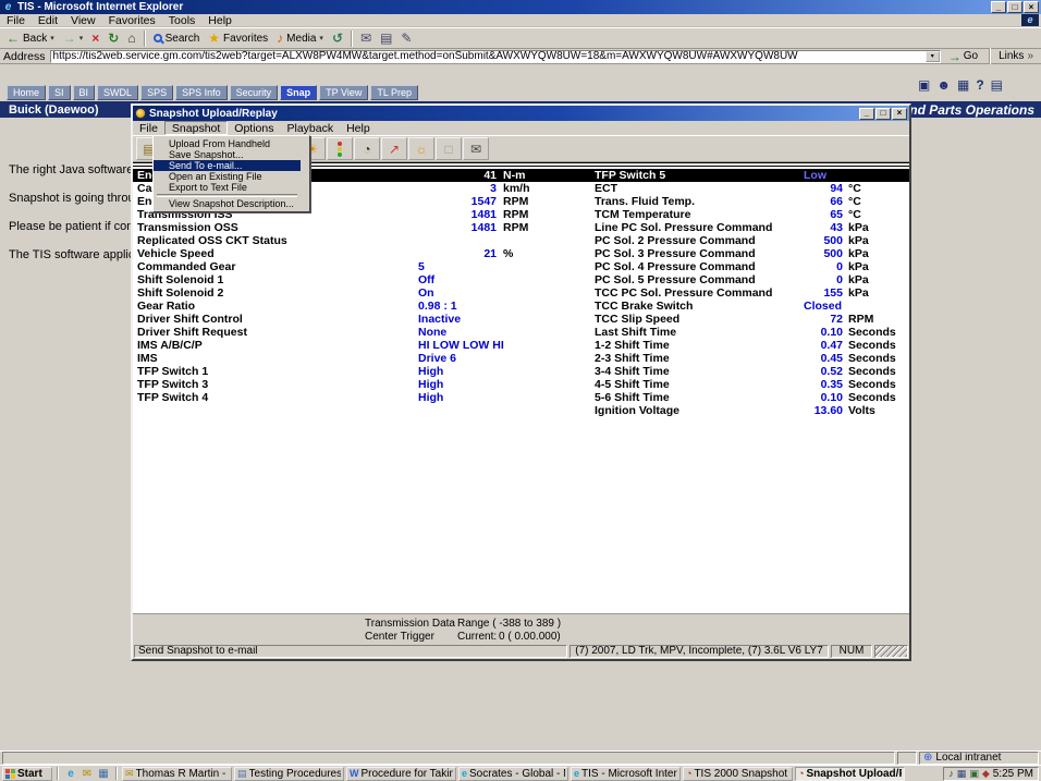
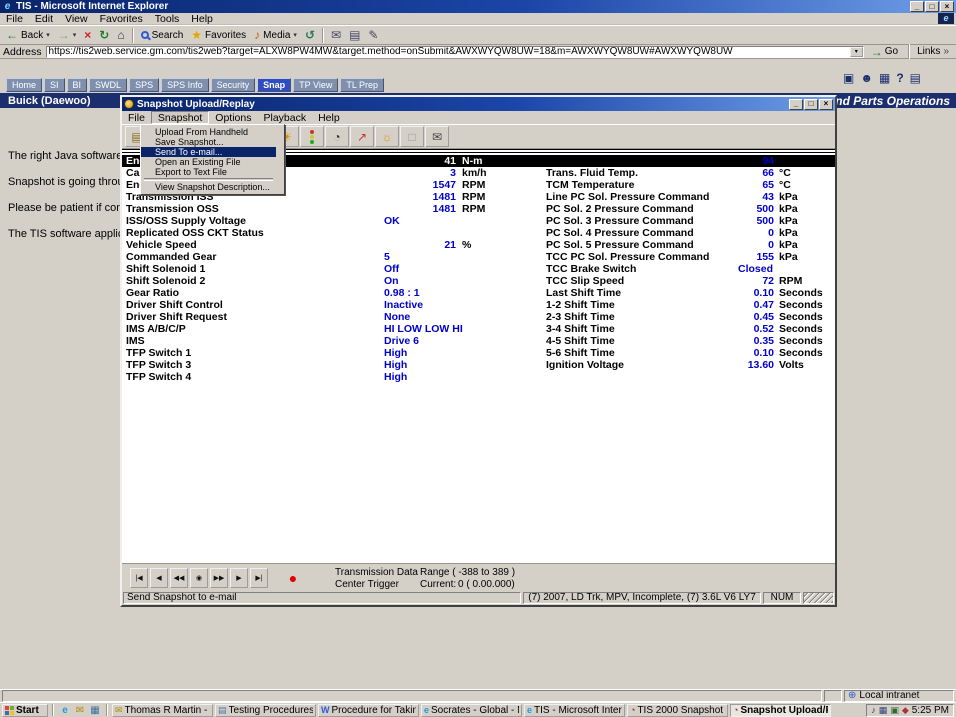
  TIS - Microsoft Internet Explorer
  _
  □
  ×
  File Edit View Favorites Tools Help
  ←
  Back
  →
  ×
  ↻
  ⌂
  Search
  ★
  Favorites
  ♪
  Media
  ↺
  ✉
  ▤
  ✎
  Address
  https://tis2web.service.gm.com/tis2web?target=ALXW8PW4MW&target.method=onSubmit&AWXWYQW8UW=18&m=AWXWYQW8UW#AWXWYQW8UW
  →
  Go
  Links
  »
  Home
  SI
  BI
  SWDL
  SPS
  SPS Info
  Security
  Snap
  TP View
  TL Prep
  ▣
  ☻
  ▦
  ?
  ▤
  Buick (Daewoo)
  nd Parts Operations
  The right Java softwar
  Snapshot is going thro
  Please be patient if co
  The TIS software appli
  Snapshot Upload/Replay
  _
  □
  ×
  File
  Snapshot
  Options
  Playback
  Help
  ▤
  ☀
  ◔
  ↗
  ☼
  □
  ✉
  41
  N-m
  3
  km/h
  1547
  RPM
  Transmission ISS
  1481
  RPM
  Transmission OSS
  1481
  RPM
+ ISS/OSS Supply Voltage
+ OK
  Replicated OSS CKT Status
  Vehicle Speed
  21
  %
  Commanded Gear
  5
  Shift Solenoid 1
  Off
  Shift Solenoid 2
  On
  Gear Ratio
  0.98 : 1
  Driver Shift Control
  Inactive
  Driver Shift Request
  None
  IMS A/B/C/P
  HI LOW LOW HI
  IMS
  Drive 6
  TFP Switch 1
  High
  TFP Switch 3
  High
  TFP Switch 4
  High
- TFP Switch 5
- Low
  ECT
  94
  °C
  Trans. Fluid Temp.
  66
  °C
  TCM Temperature
  65
  °C
  Line PC Sol. Pressure Command
  43
  kPa
  PC Sol. 2 Pressure Command
  500
  kPa
  PC Sol. 3 Pressure Command
  500
  kPa
  PC Sol. 4 Pressure Command
  0
  kPa
  PC Sol. 5 Pressure Command
  0
  kPa
  TCC PC Sol. Pressure Command
  155
  kPa
  TCC Brake Switch
  Closed
  TCC Slip Speed
  72
  RPM
  Last Shift Time
  0.10
  Seconds
  1-2 Shift Time
  0.47
  Seconds
  2-3 Shift Time
  0.45
  Seconds
  3-4 Shift Time
  0.52
  Seconds
  4-5 Shift Time
  0.35
  Seconds
  5-6 Shift Time
  0.10
  Seconds
  Ignition Voltage
  13.60
  Volts
  Upload From Handheld
  Save Snapshot...
  Send To e-mail...
  Open an Existing File
  Export to Text File
  View Snapshot Description...
+ ●
  Transmission Data
  Center Trigger
  Range ( -388 to 389 )
  Current:
  0 ( 0.00.000)
  Send Snapshot to e-mail
  (7) 2007, LD Trk, MPV, Incomplete, (7) 3.6L V6 LY7
  NUM
  ⊕
  Local intranet
  Start
  e
  ✉
  ▦
  ✉
  ▤
  Testing Procedures
  W
  Procedure for Takin
  e
  e
  TIS - Microsoft Inter
  ◔
  ◔
  Snapshot Upload/
  ♪
  ▦
  ▣
  ◆
  5:25 PM
